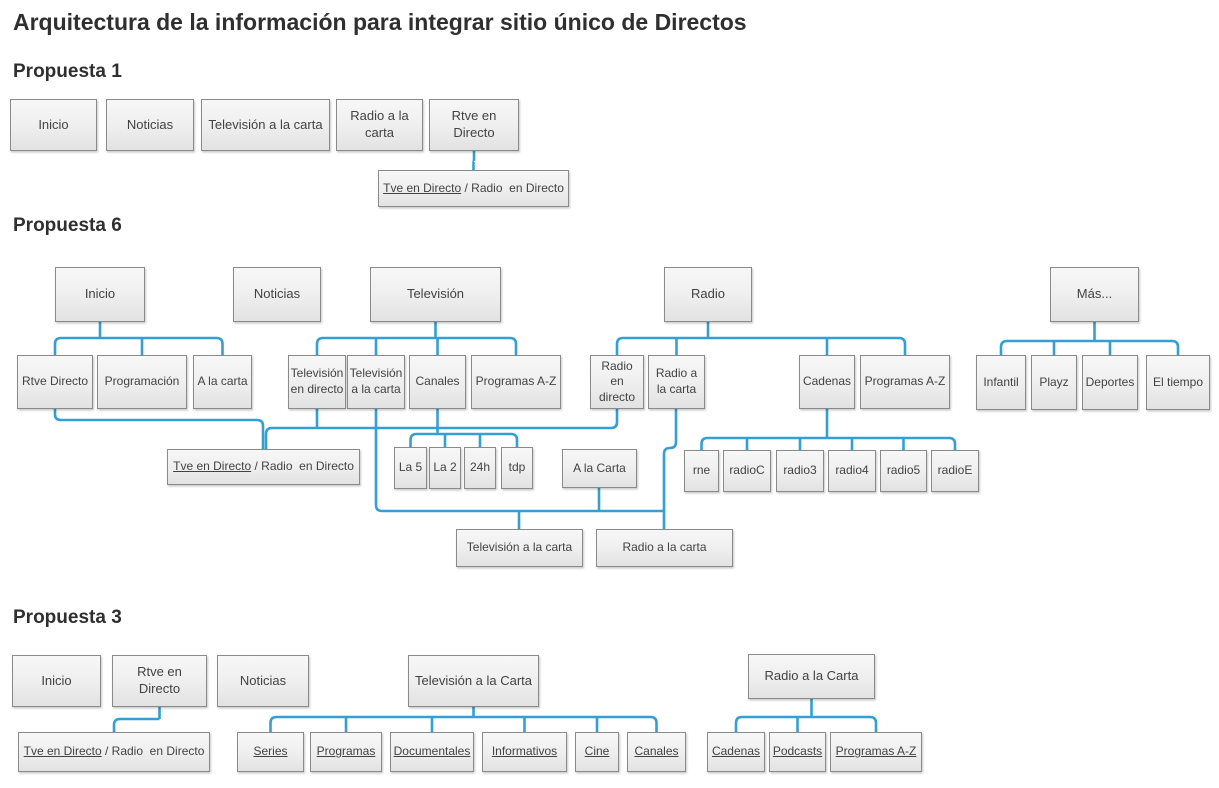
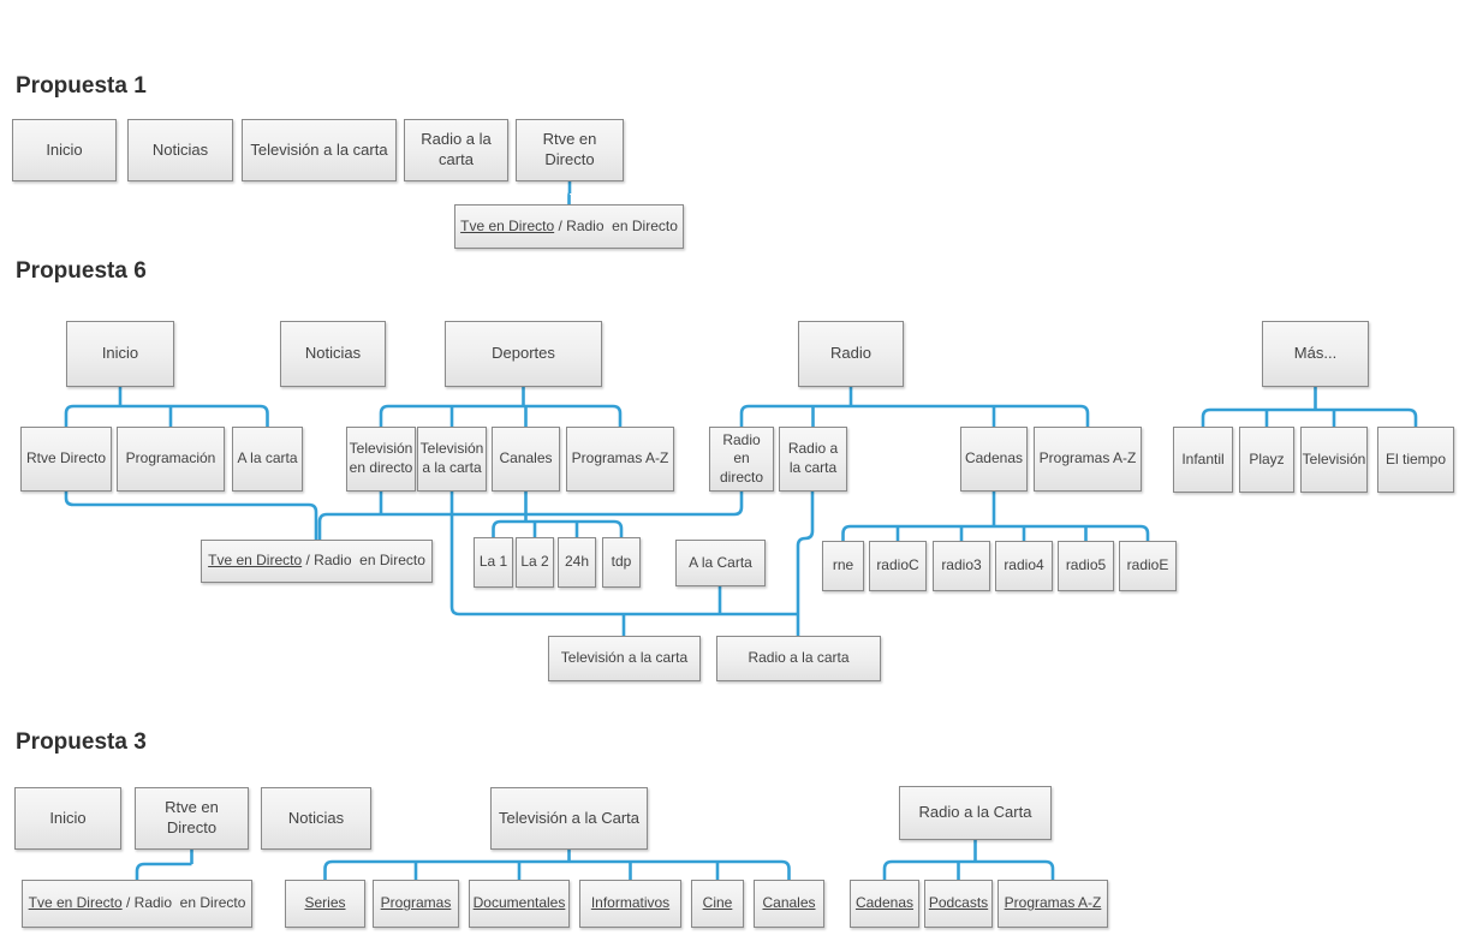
- Arquitectura de la información para integrar sitio único de Directos
  Propuesta 1
  Propuesta 6
  Propuesta 3
  Inicio
  Noticias
  Televisión a la carta
  Radio a la carta
  Rtve en Directo
  Tve en Directo / Radio en Directo
  Inicio
  Noticias
- Televisión
+ Deportes
  Radio
  Más...
  Rtve Directo
  Programación
  A la carta
  Televisión en directo
  Televisión a la carta
  Canales
  Programas A-Z
  Radio en directo
  Radio a la carta
  Cadenas
  Programas A-Z
  Infantil
  Playz
- Deportes
+ Televisión
  El tiempo
  Tve en Directo / Radio en Directo
- La 5
+ La 1
  La 2
  24h
  tdp
  A la Carta
  rne
  radioC
  radio3
  radio4
  radio5
  radioE
  Televisión a la carta
  Radio a la carta
  Inicio
  Rtve en Directo
  Noticias
  Televisión a la Carta
  Radio a la Carta
  Tve en Directo / Radio en Directo
  Series
  Programas
  Documentales
  Informativos
  Cine
  Canales
  Cadenas
  Podcasts
  Programas A-Z
